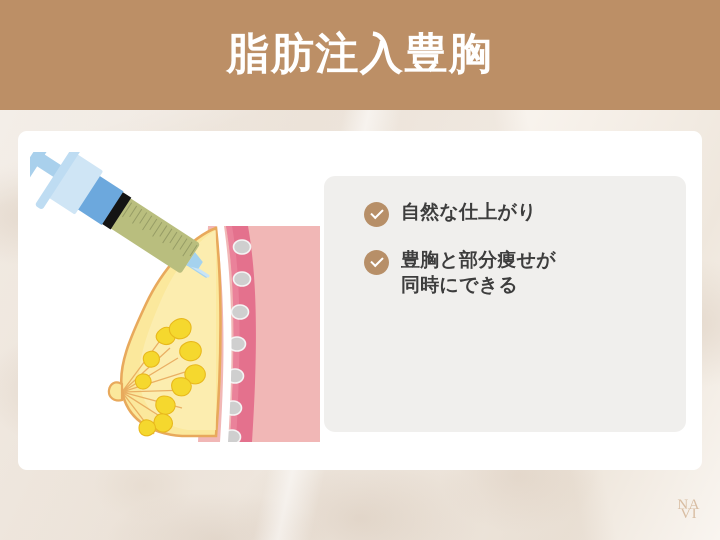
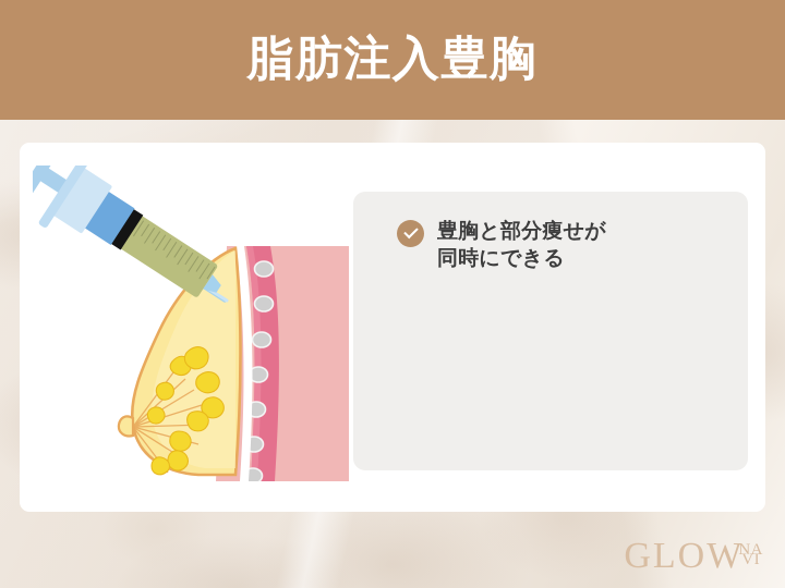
  脂肪注入豊胸
- 自然な仕上がり
  豊胸と部分痩せが
  同時にできる
+ GLOW
  NA
  VI
